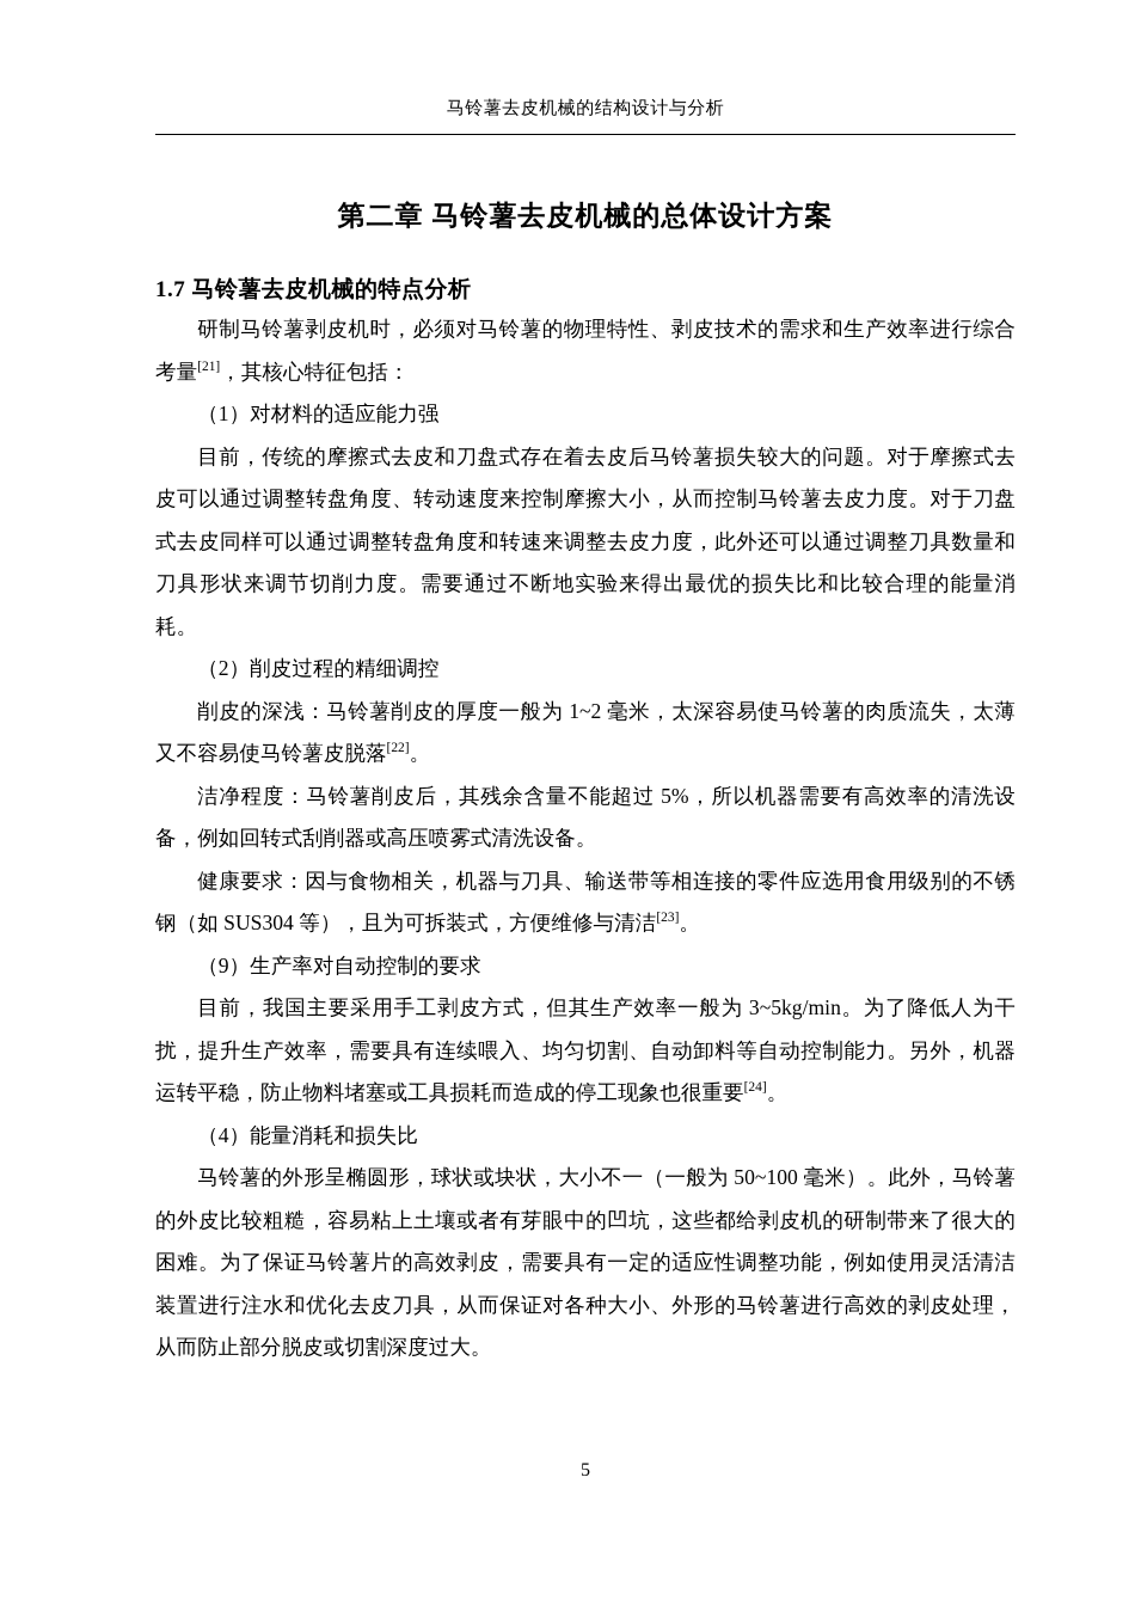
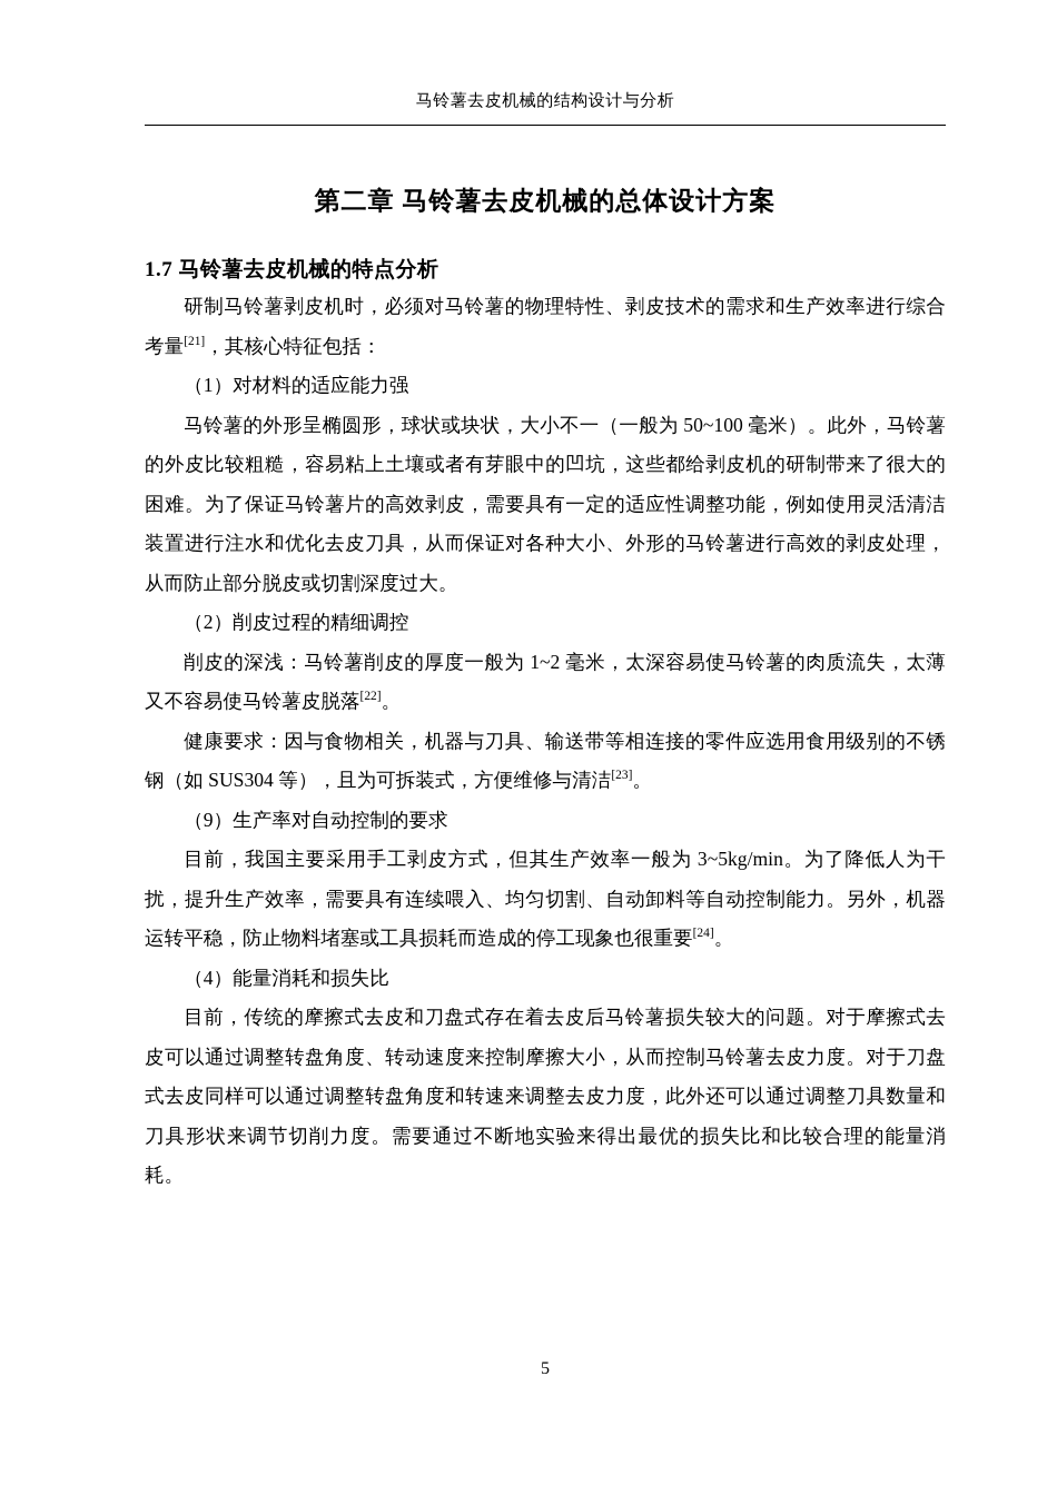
  马铃薯去皮机械的结构设计与分析
  第二章 马铃薯去皮机械的总体设计方案
  1.7 马铃薯去皮机械的特点分析
  研制马铃薯剥皮机时，必须对马铃薯的物理特性、剥皮技术的需求和生产效率进行综合考量[21]，其核心特征包括：
  （1）对材料的适应能力强
- 目前，传统的摩擦式去皮和刀盘式存在着去皮后马铃薯损失较大的问题。对于摩擦式去皮可以通过调整转盘角度、转动速度来控制摩擦大小，从而控制马铃薯去皮力度。对于刀盘式去皮同样可以通过调整转盘角度和转速来调整去皮力度，此外还可以通过调整刀具数量和刀具形状来调节切削力度。需要通过不断地实验来得出最优的损失比和比较合理的能量消耗。
+ 马铃薯的外形呈椭圆形，球状或块状，大小不一（一般为 50~100 毫米）。此外，马铃薯的外皮比较粗糙，容易粘上土壤或者有芽眼中的凹坑，这些都给剥皮机的研制带来了很大的困难。为了保证马铃薯片的高效剥皮，需要具有一定的适应性调整功能，例如使用灵活清洁装置进行注水和优化去皮刀具，从而保证对各种大小、外形的马铃薯进行高效的剥皮处理，从而防止部分脱皮或切割深度过大。
  （2）削皮过程的精细调控
  削皮的深浅：马铃薯削皮的厚度一般为 1~2 毫米，太深容易使马铃薯的肉质流失，太薄又不容易使马铃薯皮脱落[22]。
- 洁净程度：马铃薯削皮后，其残余含量不能超过 5%，所以机器需要有高效率的清洗设备，例如回转式刮削器或高压喷雾式清洗设备。
  健康要求：因与食物相关，机器与刀具、输送带等相连接的零件应选用食用级别的不锈钢（如 SUS304 等），且为可拆装式，方便维修与清洁[23]。
  （9）生产率对自动控制的要求
  目前，我国主要采用手工剥皮方式，但其生产效率一般为 3~5kg/min。为了降低人为干扰，提升生产效率，需要具有连续喂入、均匀切割、自动卸料等自动控制能力。另外，机器运转平稳，防止物料堵塞或工具损耗而造成的停工现象也很重要[24]。
  （4）能量消耗和损失比
- 马铃薯的外形呈椭圆形，球状或块状，大小不一（一般为 50~100 毫米）。此外，马铃薯的外皮比较粗糙，容易粘上土壤或者有芽眼中的凹坑，这些都给剥皮机的研制带来了很大的困难。为了保证马铃薯片的高效剥皮，需要具有一定的适应性调整功能，例如使用灵活清洁装置进行注水和优化去皮刀具，从而保证对各种大小、外形的马铃薯进行高效的剥皮处理，从而防止部分脱皮或切割深度过大。
+ 目前，传统的摩擦式去皮和刀盘式存在着去皮后马铃薯损失较大的问题。对于摩擦式去皮可以通过调整转盘角度、转动速度来控制摩擦大小，从而控制马铃薯去皮力度。对于刀盘式去皮同样可以通过调整转盘角度和转速来调整去皮力度，此外还可以通过调整刀具数量和刀具形状来调节切削力度。需要通过不断地实验来得出最优的损失比和比较合理的能量消耗。
  5
